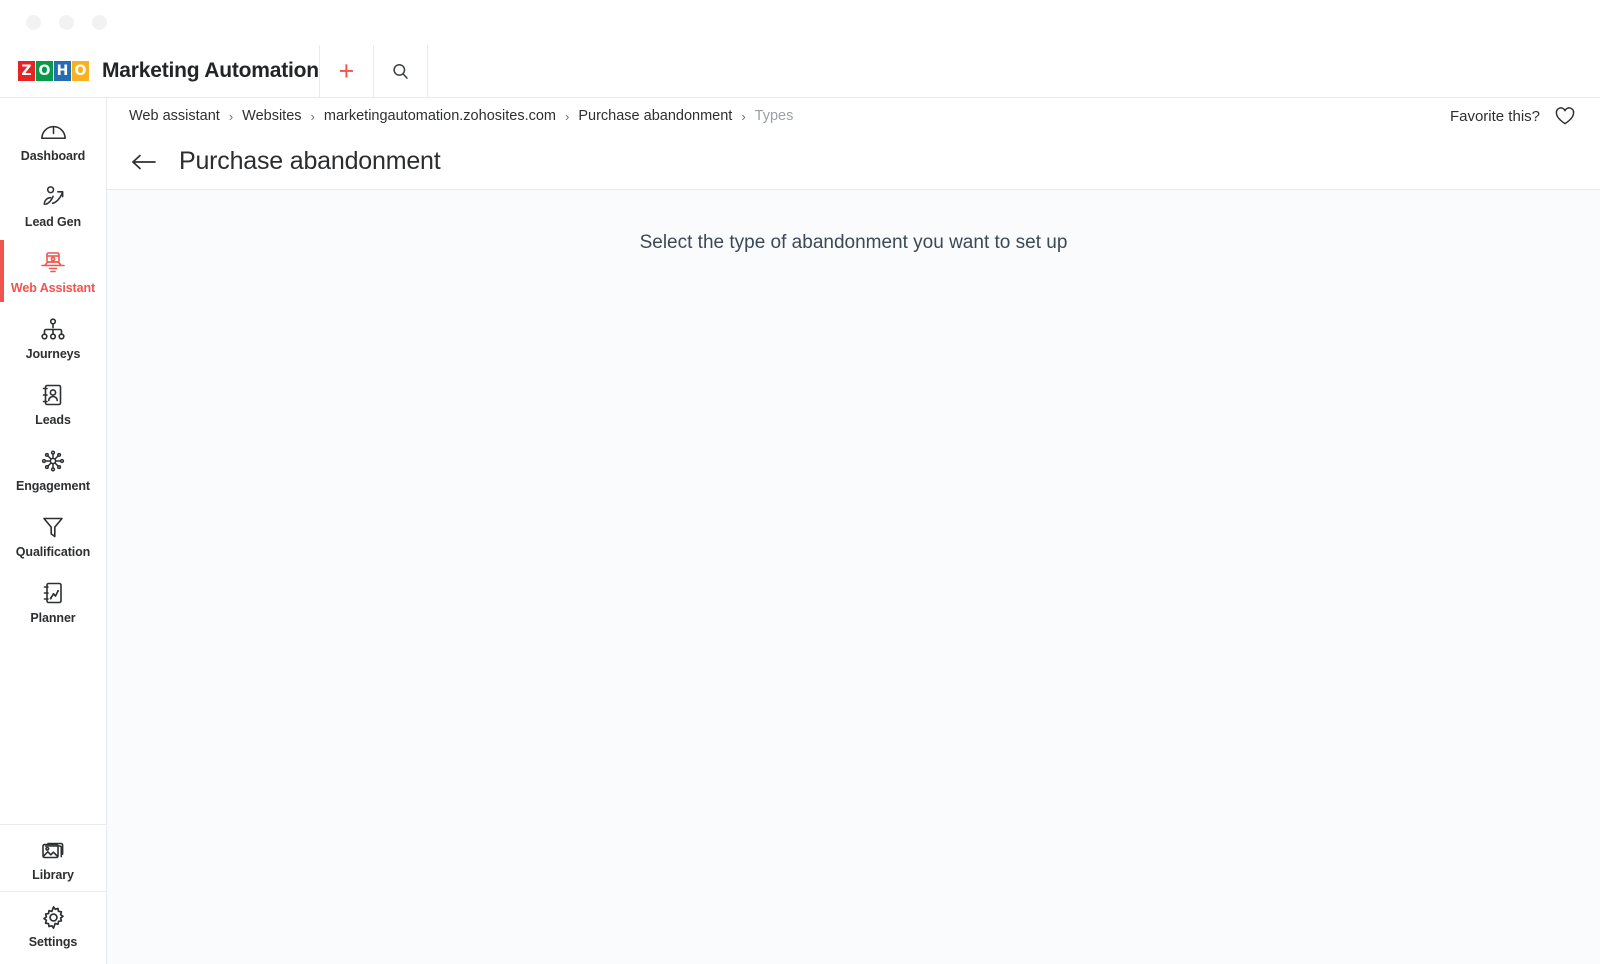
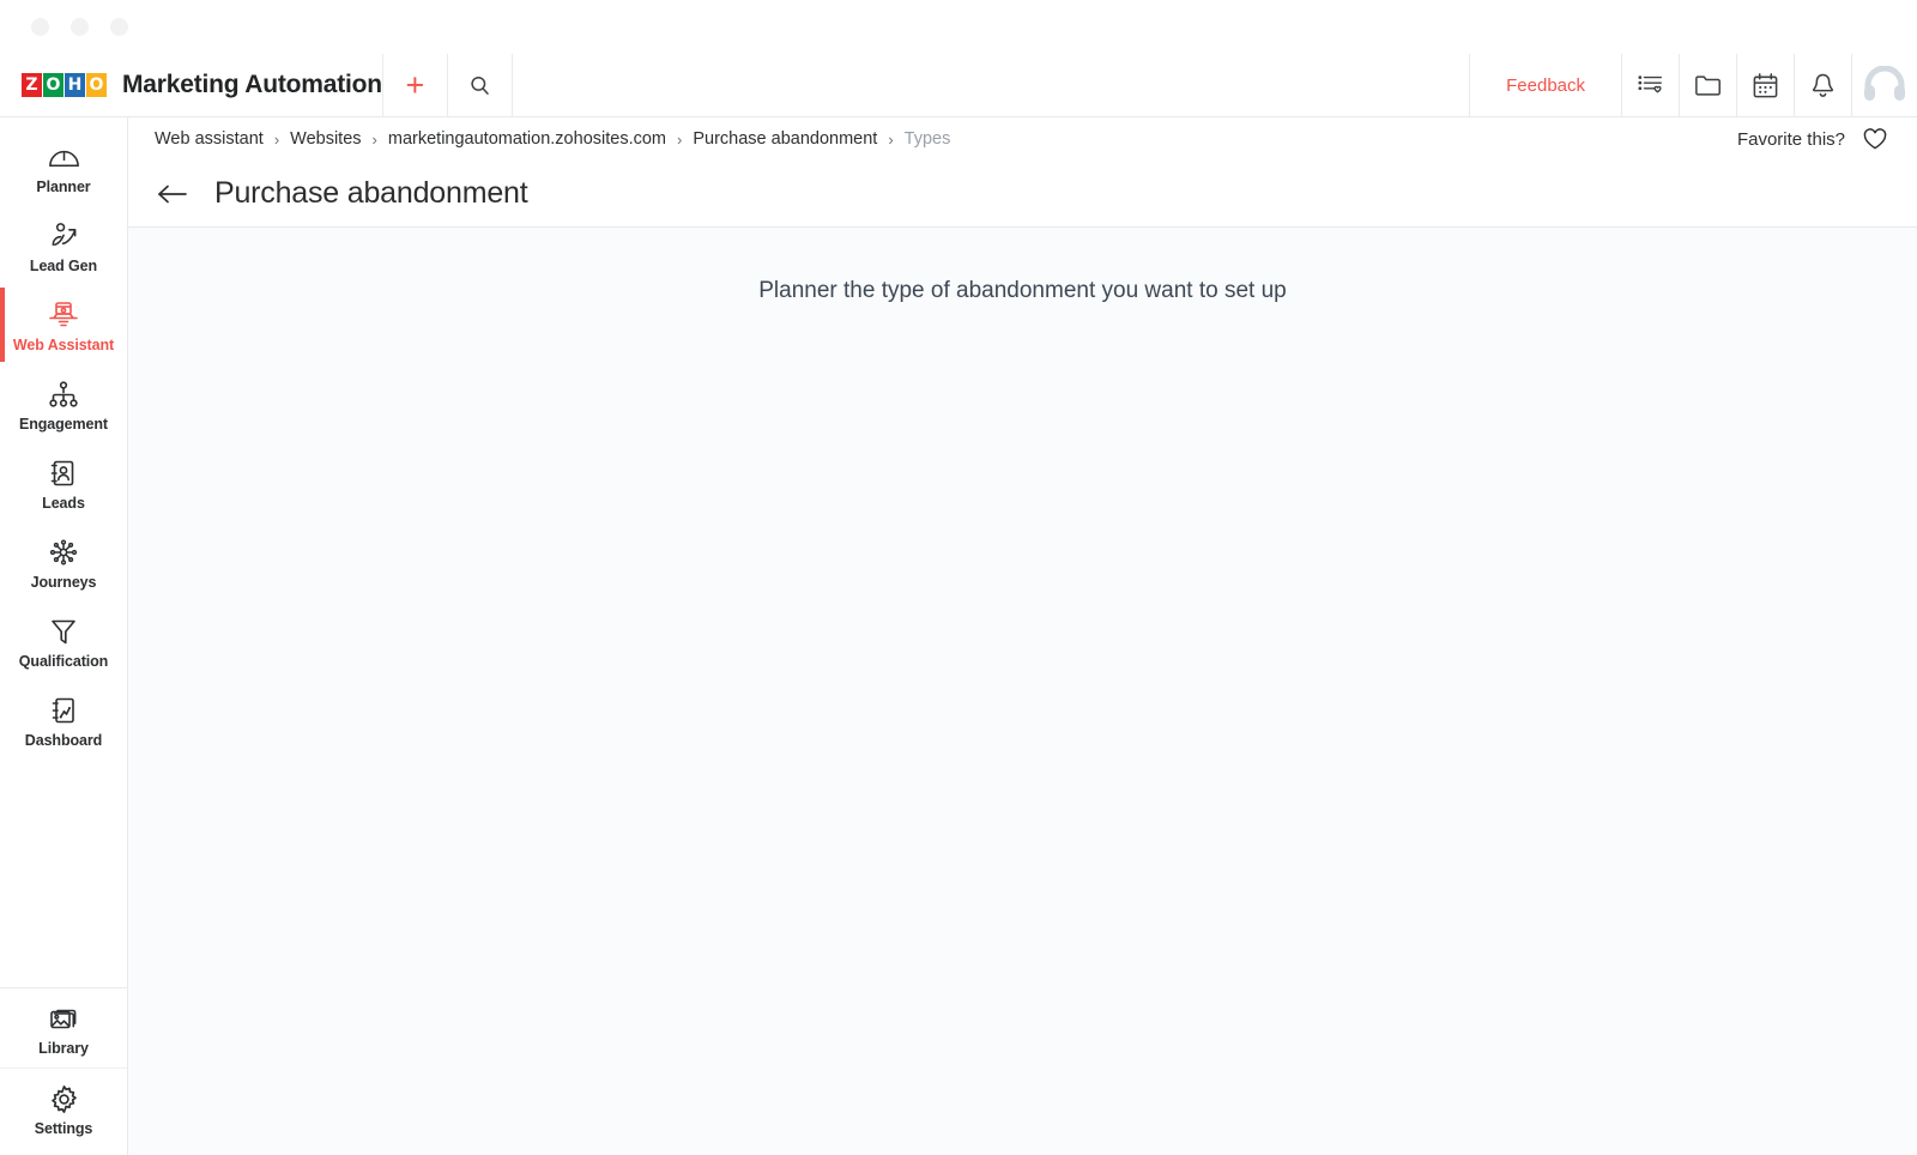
  Z
  O
  H
  O
  Marketing Automation
  +
+ Feedback
- Dashboard
+ Planner
  Lead Gen
  Web Assistant
- Journeys
+ Engagement
  Leads
- Engagement
+ Journeys
  Qualification
- Planner
+ Dashboard
  Library
  Settings
  Web assistant
  ›
  Websites
  ›
  marketingautomation.zohosites.com
  ›
  Purchase abandonment
  ›
  Types
  Favorite this?
  Purchase abandonment
- Select the type of abandonment you want to set up
+ Planner the type of abandonment you want to set up
